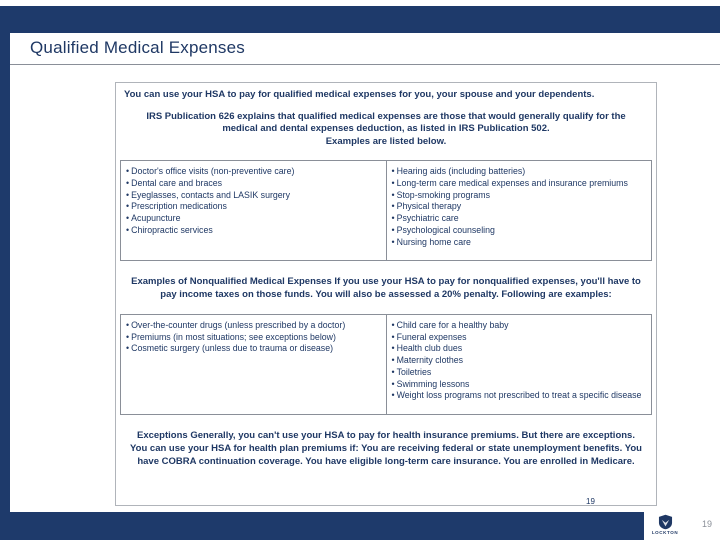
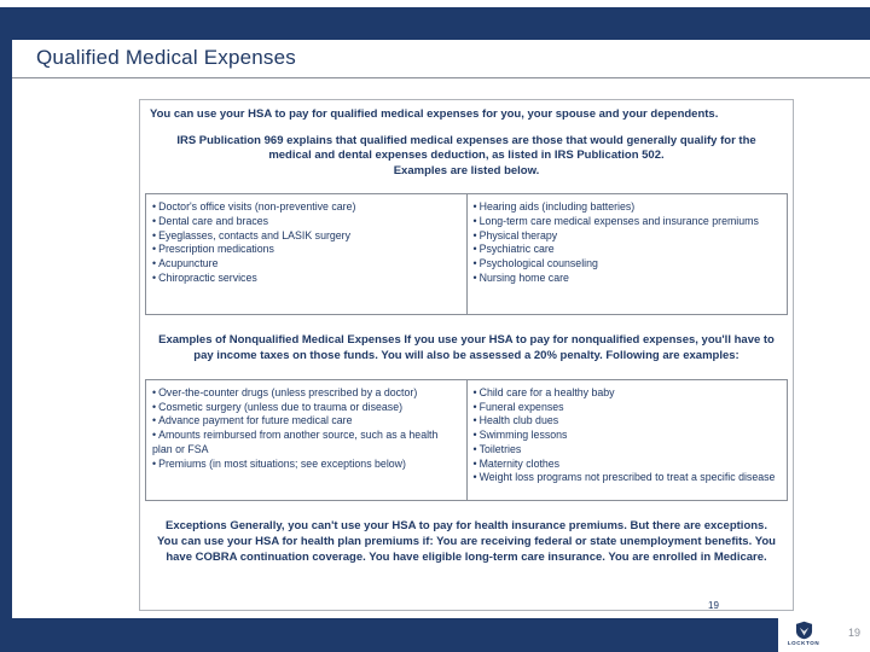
  Qualified Medical Expenses
  You can use your HSA to pay for qualified medical expenses for you, your spouse and your dependents.
- IRS Publication 626 explains that qualified medical expenses are those that would generally qualify for the medical and dental expenses deduction, as listed in IRS Publication 502.
+ IRS Publication 969 explains that qualified medical expenses are those that would generally qualify for the medical and dental expenses deduction, as listed in IRS Publication 502.
  Examples are listed below.
  Doctor's office visits (non-preventive care)
  Dental care and braces
  Eyeglasses, contacts and LASIK surgery
  Prescription medications
  Acupuncture
  Chiropractic services
  Hearing aids (including batteries)
  Long-term care medical expenses and insurance premiums
- Stop-smoking programs
  Physical therapy
  Psychiatric care
  Psychological counseling
  Nursing home care
  Examples of Nonqualified Medical Expenses If you use your HSA to pay for nonqualified expenses, you'll have to pay income taxes on those funds. You will also be assessed a 20% penalty. Following are examples:
  Over-the-counter drugs (unless prescribed by a doctor)
- Premiums (in most situations; see exceptions below)
+ Cosmetic surgery (unless due to trauma or disease)
+ Advance payment for future medical care
+ Amounts reimbursed from another source, such as a health plan or FSA
- Cosmetic surgery (unless due to trauma or disease)
+ Premiums (in most situations; see exceptions below)
  Child care for a healthy baby
  Funeral expenses
  Health club dues
- Maternity clothes
+ Swimming lessons
  Toiletries
- Swimming lessons
+ Maternity clothes
  Weight loss programs not prescribed to treat a specific disease
  Exceptions Generally, you can't use your HSA to pay for health insurance premiums. But there are exceptions. You can use your HSA for health plan premiums if: You are receiving federal or state unemployment benefits. You have COBRA continuation coverage. You have eligible long-term care insurance. You are enrolled in Medicare.
  19
  19
